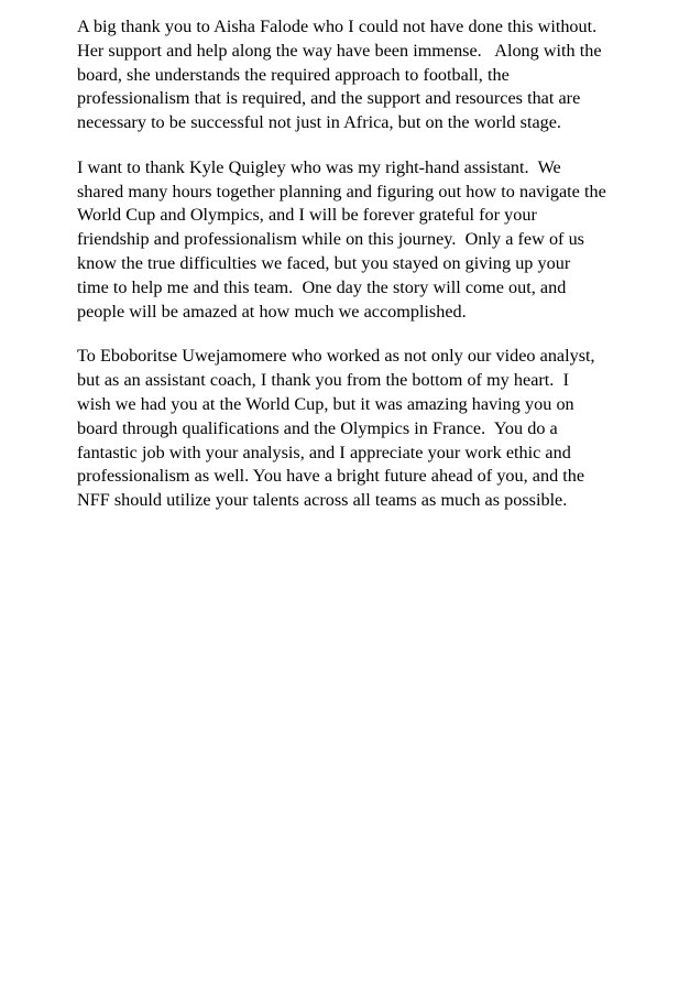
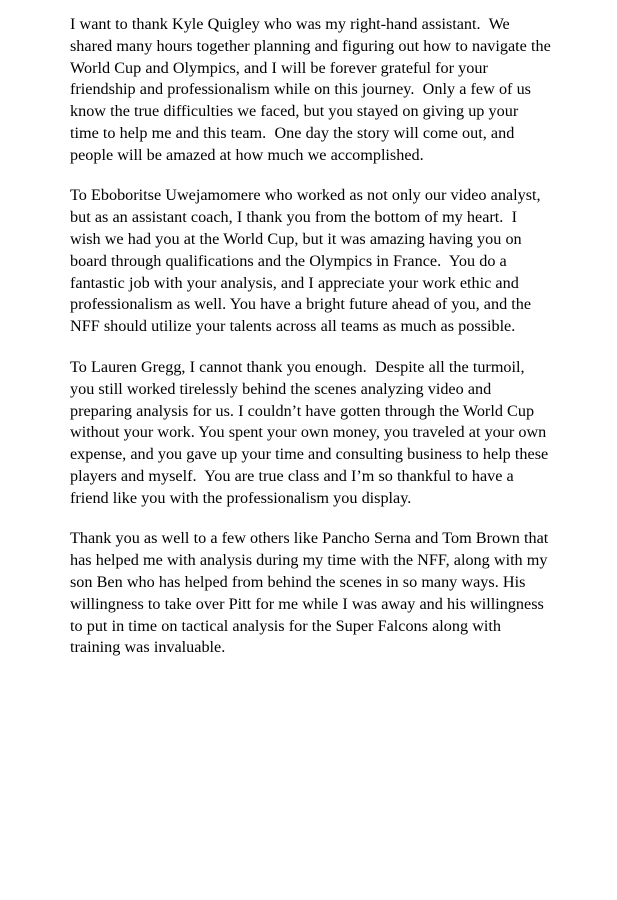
- A big thank you to Aisha Falode who I could not have done this without. Her support and help along the way have been immense. Along with the board, she understands the required approach to football, the professionalism that is required, and the support and resources that are necessary to be successful not just in Africa, but on the world stage.
  I want to thank Kyle Quigley who was my right-hand assistant. We shared many hours together planning and figuring out how to navigate the World Cup and Olympics, and I will be forever grateful for your friendship and professionalism while on this journey. Only a few of us know the true difficulties we faced, but you stayed on giving up your time to help me and this team. One day the story will come out, and people will be amazed at how much we accomplished.
  To Eboboritse Uwejamomere who worked as not only our video analyst, but as an assistant coach, I thank you from the bottom of my heart. I wish we had you at the World Cup, but it was amazing having you on board through qualifications and the Olympics in France. You do a fantastic job with your analysis, and I appreciate your work ethic and professionalism as well. You have a bright future ahead of you, and the NFF should utilize your talents across all teams as much as possible.
+ To Lauren Gregg, I cannot thank you enough. Despite all the turmoil, you still worked tirelessly behind the scenes analyzing video and preparing analysis for us. I couldn’t have gotten through the World Cup without your work. You spent your own money, you traveled at your own expense, and you gave up your time and consulting business to help these players and myself. You are true class and I’m so thankful to have a friend like you with the professionalism you display.
+ Thank you as well to a few others like Pancho Serna and Tom Brown that has helped me with analysis during my time with the NFF, along with my son Ben who has helped from behind the scenes in so many ways. His willingness to take over Pitt for me while I was away and his willingness to put in time on tactical analysis for the Super Falcons along with training was invaluable.
